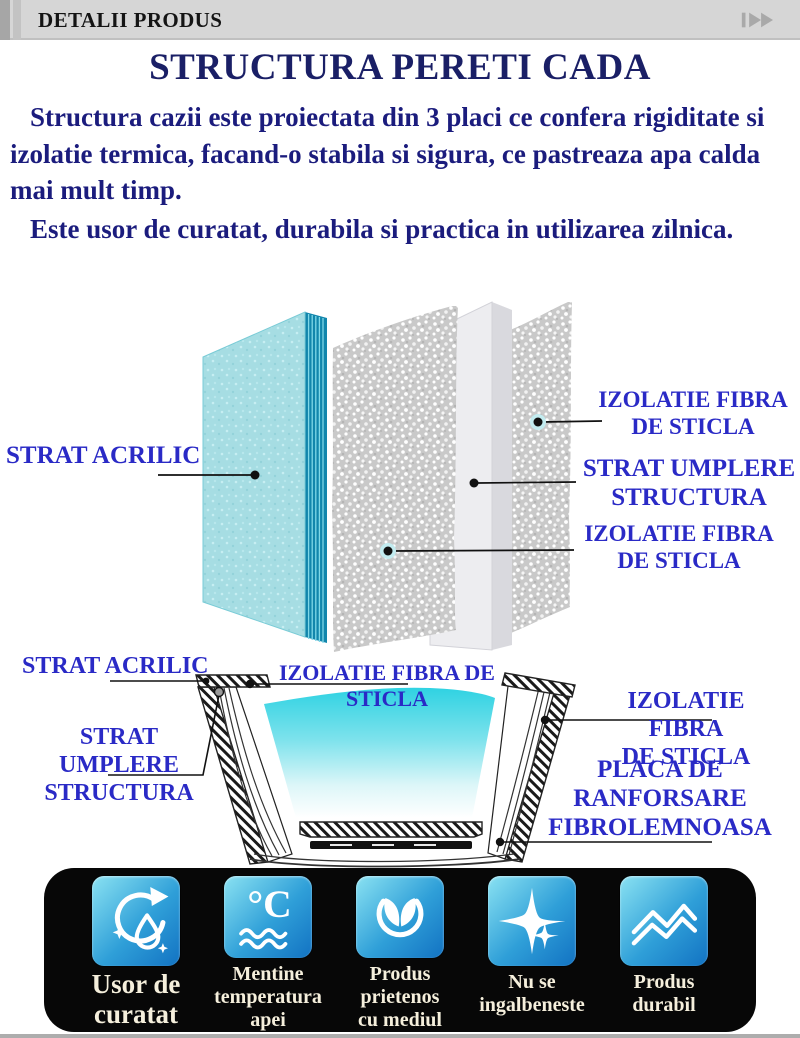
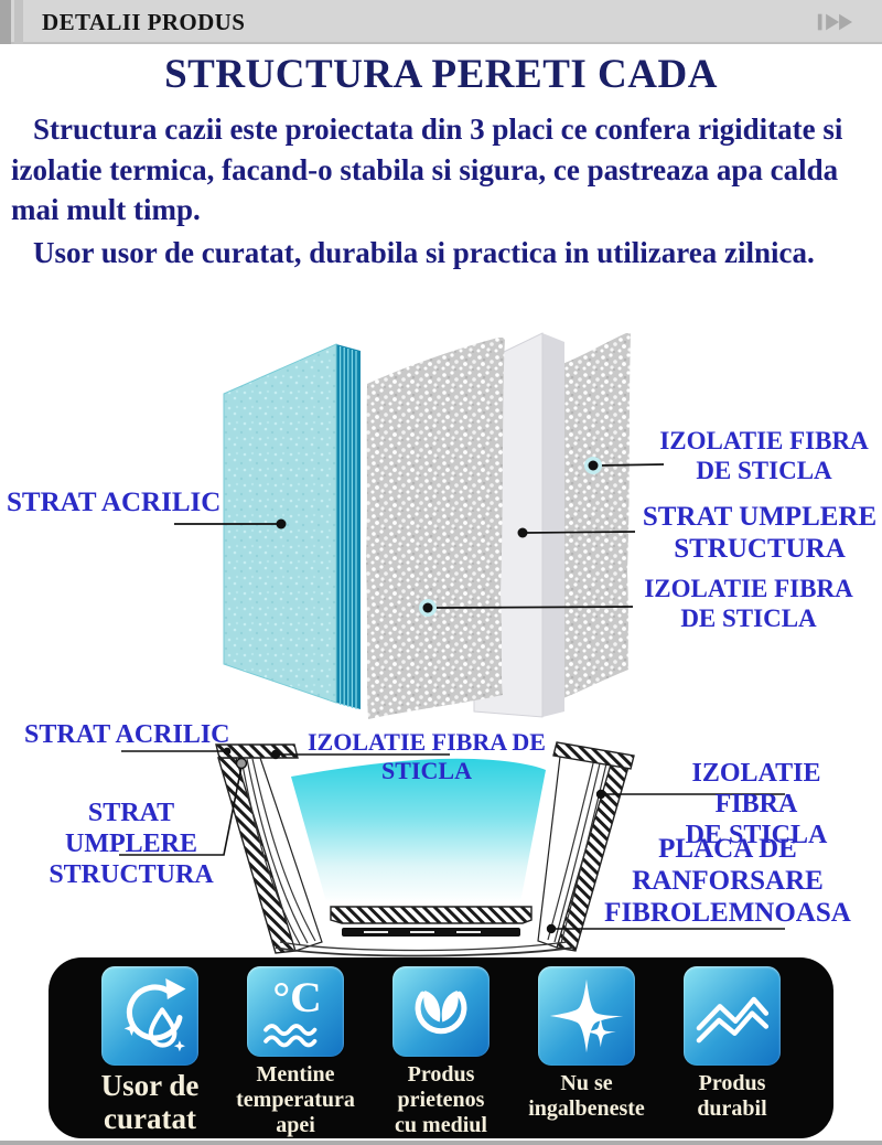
  DETALII PRODUS
  STRUCTURA PERETI CADA
  Structura cazii este proiectata din 3 placi ce confera rigiditate si izolatie termica, facand-o stabila si sigura, ce pastreaza apa calda mai mult timp.
- Este usor de curatat, durabila si practica in utilizarea zilnica.
+ Usor usor de curatat, durabila si practica in utilizarea zilnica.
  STRAT ACRILIC
  IZOLATIE FIBRA
  DE STICLA
  STRAT UMPLERE
  STRUCTURA
  IZOLATIE FIBRA
  DE STICLA
  STRAT ACRILIC
  IZOLATIE FIBRA DE STICLA
  IZOLATIE FIBRA
  DE STICLA
  STRAT UMPLERE
  STRUCTURA
  PLACA DE
  RANFORSARE
  FIBROLEMNOASA
  Usor de
  curatat
  °C
  Mentine
  temperatura
  apei
  Produs
  prietenos
  cu mediul
  Nu se
  ingalbeneste
  Produs
  durabil
